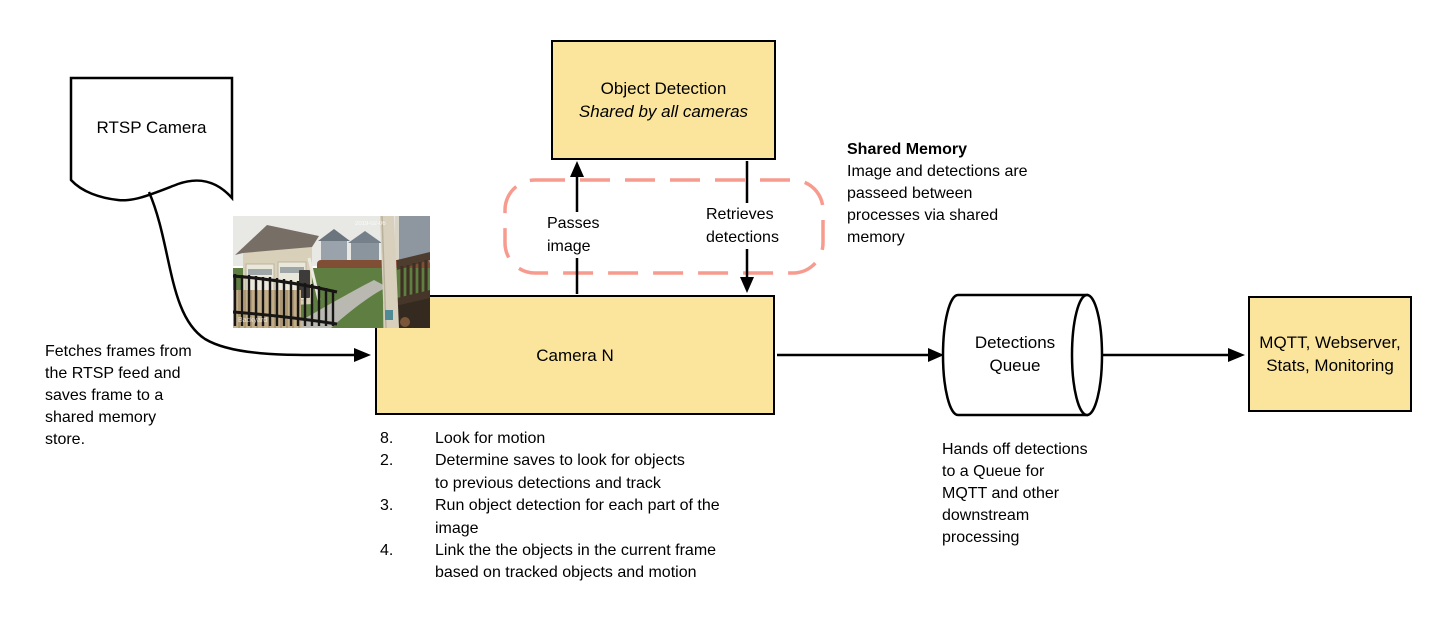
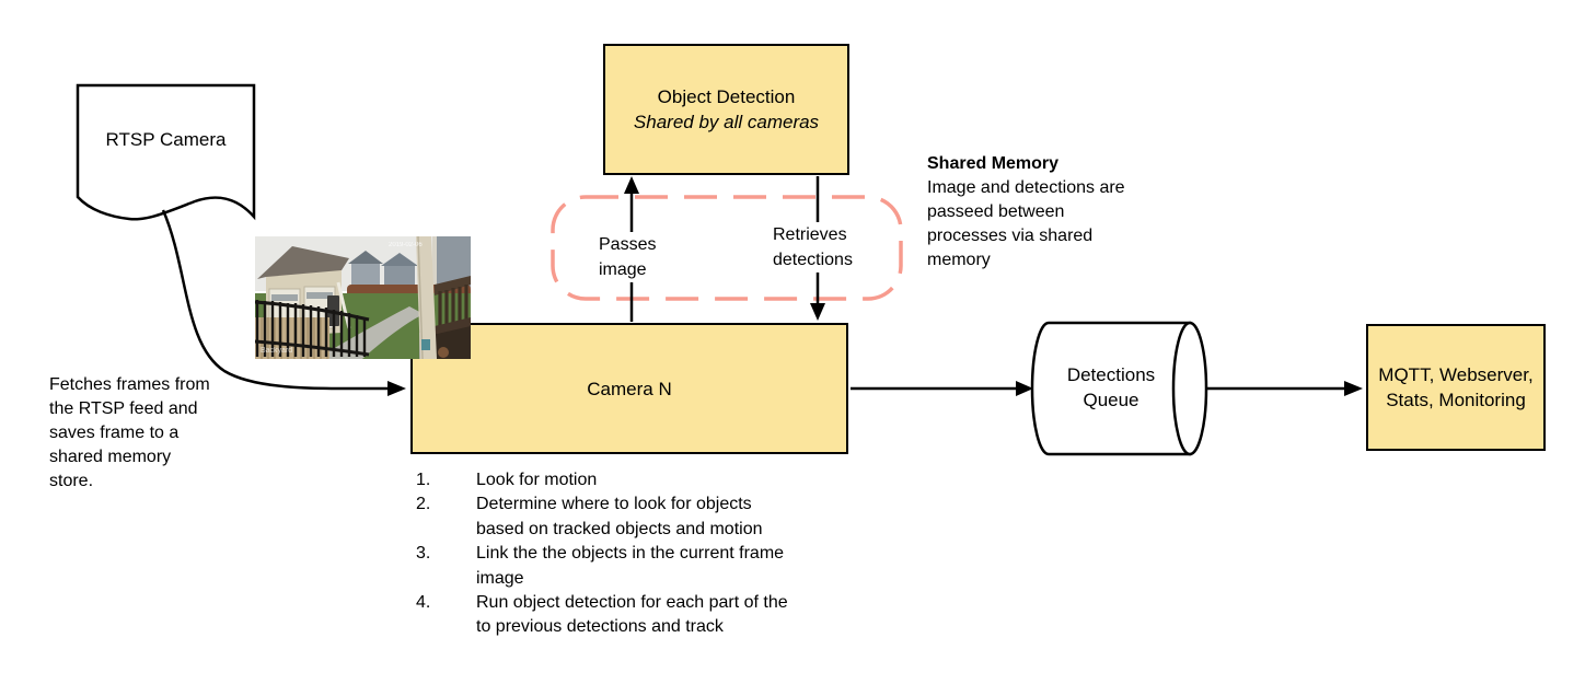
  Object Detection
  Shared by all cameras
  Camera N
  MQTT, Webserver,
  Stats, Monitoring
  RTSP Camera
  Detections
  Queue
  Passes
  image
  Retrieves
  detections
  Shared Memory
  Image and detections are
  passeed between
  processes via shared
  memory
  Fetches frames from
  the RTSP feed and
  saves frame to a
  shared memory
  store.
- Hands off detections
- to a Queue for
- MQTT and other
- downstream
- processing
- 8.
+ 1.
  Look for motion
  2.
- Determine saves to look for objects
+ Determine where to look for objects
- to previous detections and track
+ based on tracked objects and motion
  3.
- Run object detection for each part of the
+ Link the the objects in the current frame
  image
  4.
- Link the the objects in the current frame
+ Run object detection for each part of the
- based on tracked objects and motion
+ to previous detections and track
